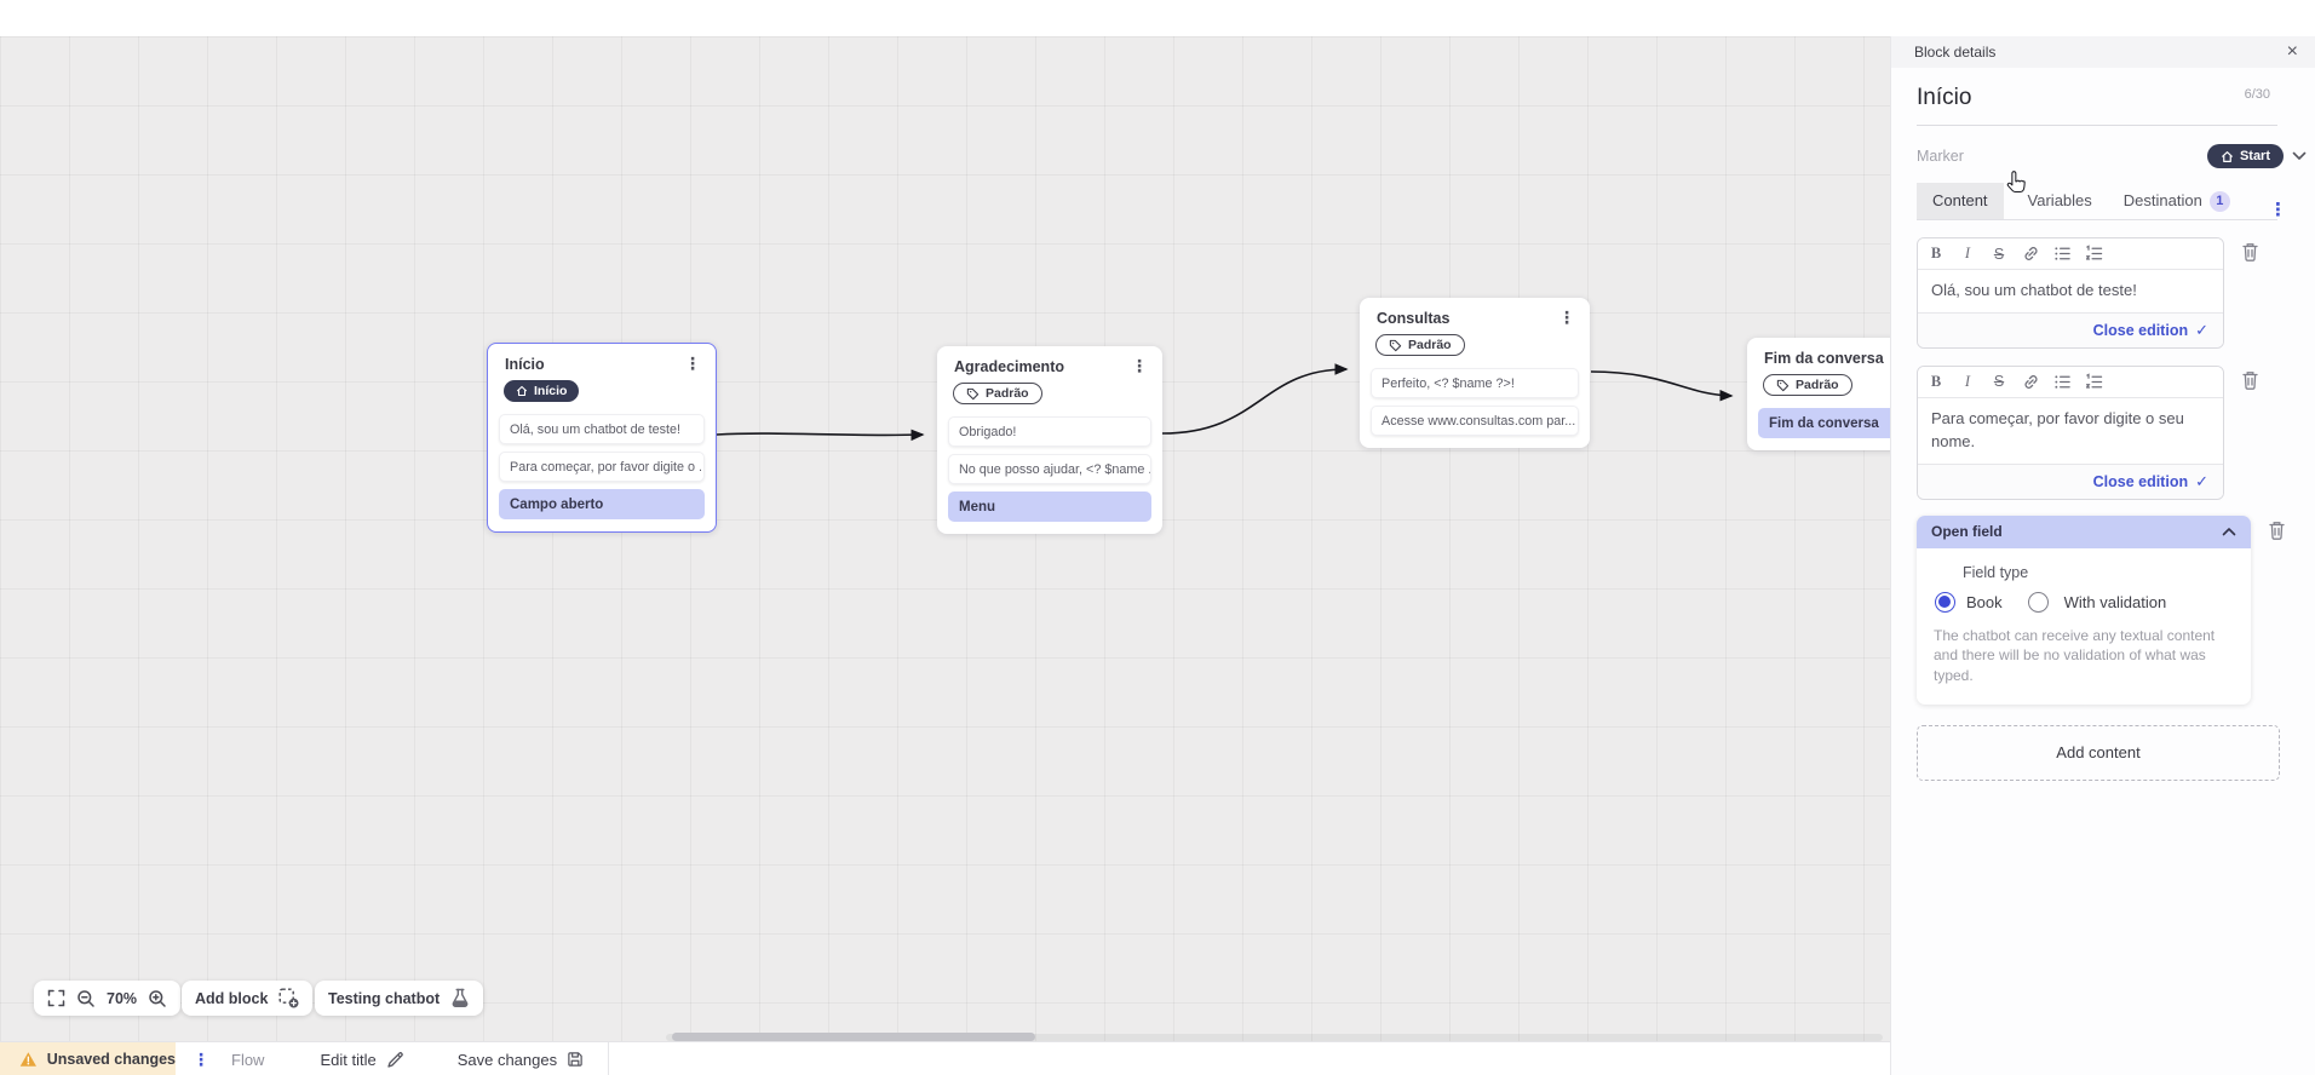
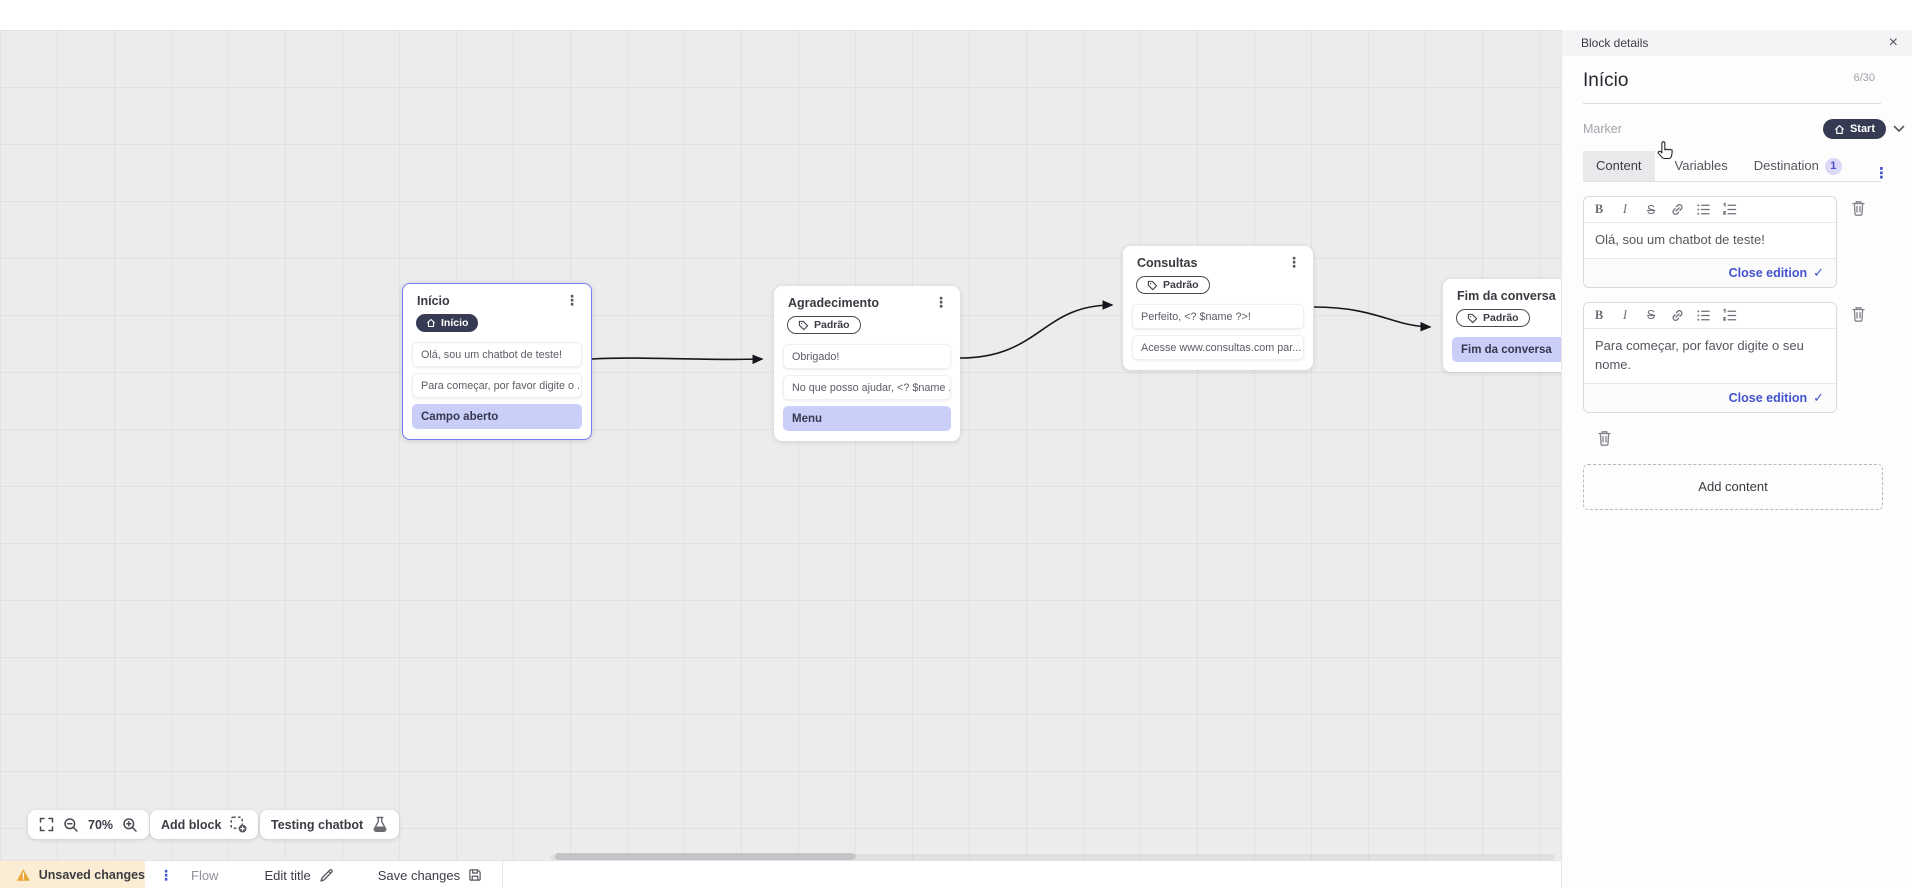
  Início
  ⋮
  Início
  Olá, sou um chatbot de teste!
  Para começar, por favor digite o ..
  Campo aberto
  Agradecimento
  ⋮
  Padrão
  Obrigado!
  No que posso ajudar, <? $name .
  Menu
  Consultas
  ⋮
  Padrão
  Perfeito, <? $name ?>!
  Acesse www.consultas.com par...
  Fim da conversa
  Padrão
  Fim da conversa
  70%
  Add block
  Testing chatbot
  Unsaved changes
  ⋮
  Flow
  Edit title
  Save changes
  Block details
  ×
  Início
  6/30
  Marker
  Start
  Content
  Variables
  Destination
  1
  B
  I
  S
  Olá, sou um chatbot de teste!
  Close edition
  ✓
  B
  I
  S
  Para começar, por favor digite o seu nome.
  Close edition
  ✓
- Open field
- Field type
- Book
- With validation
- The chatbot can receive any textual content and there will be no validation of what was typed.
  Add content
  ⋮
